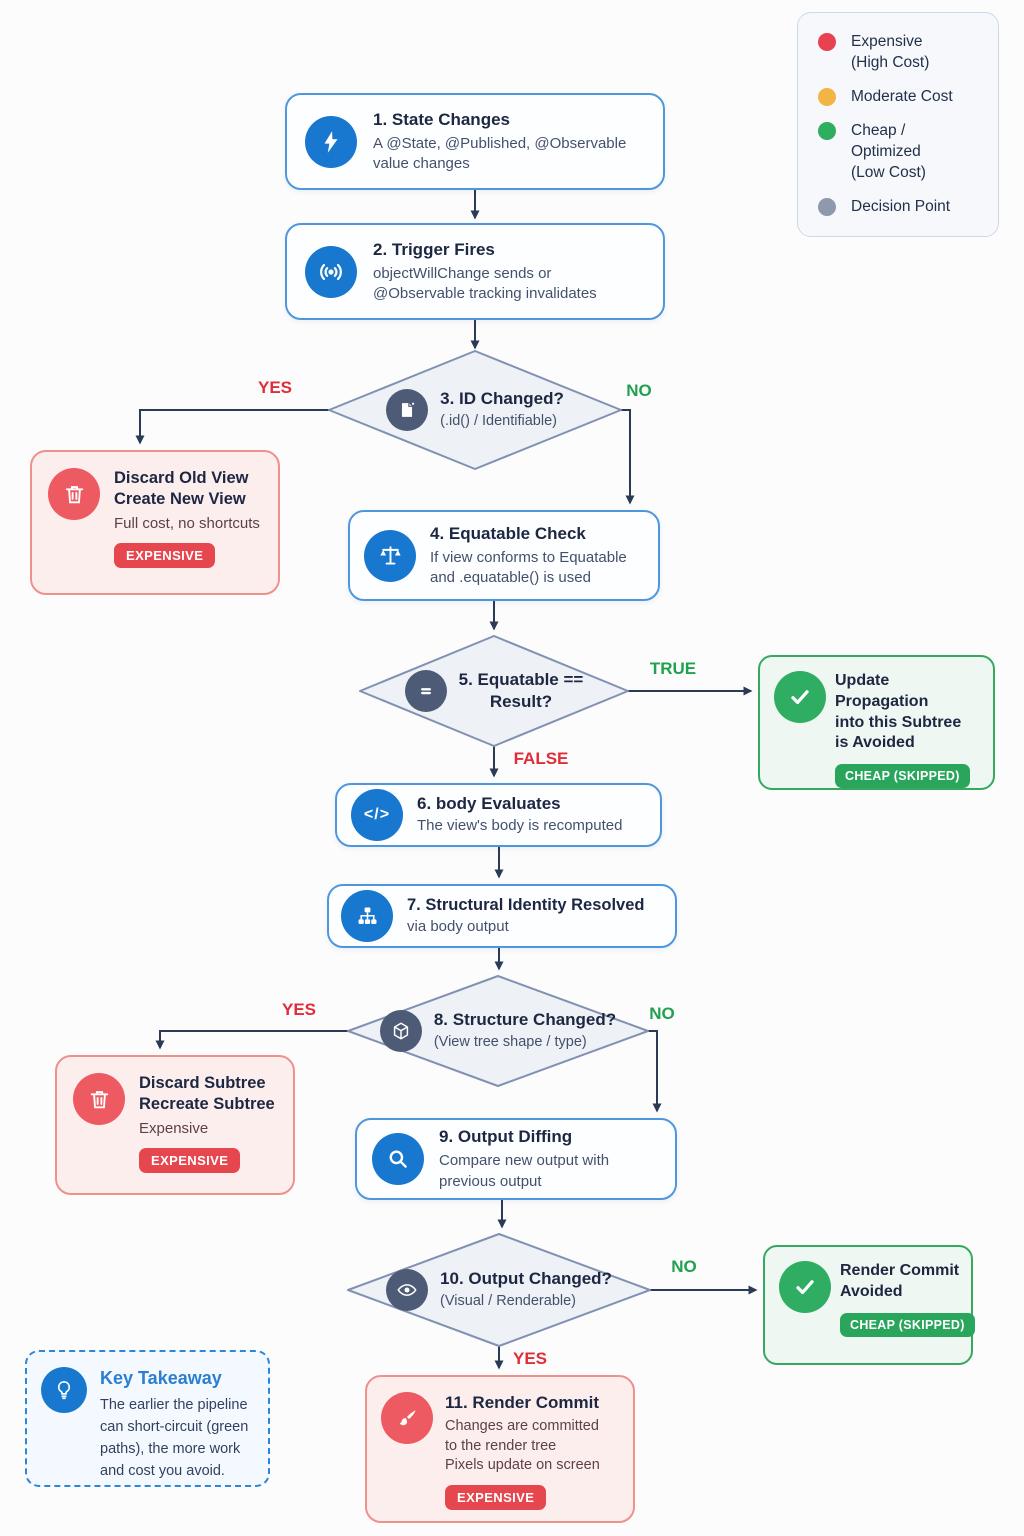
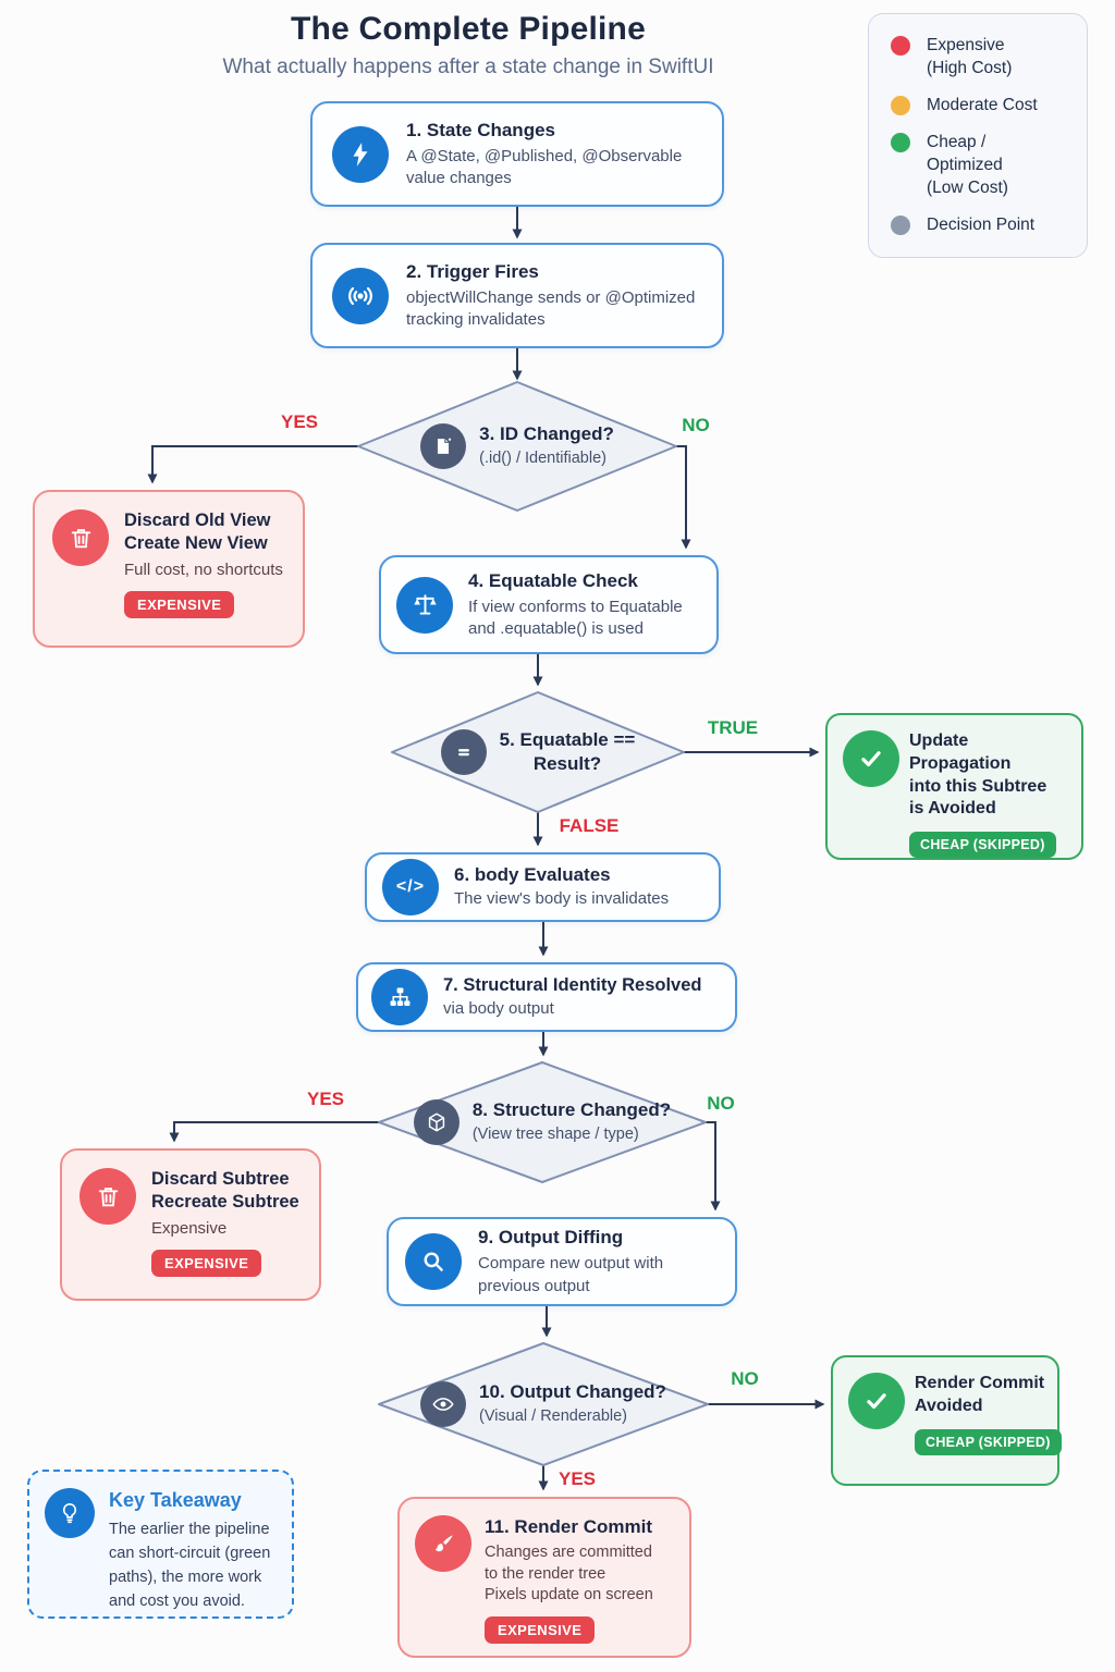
+ The Complete Pipeline
+ What actually happens after a state change in SwiftUI
  Expensive
  (High Cost)
  Moderate Cost
  Cheap / Optimized
  (Low Cost)
  Decision Point
  1. State Changes
  A @State, @Published, @Observable value changes
  2. Trigger Fires
- objectWillChange sends or @Observable tracking invalidates
+ objectWillChange sends or @Optimized tracking invalidates
  3. ID Changed?
  (.id() / Identifiable)
  Discard Old View
  Create New View
  Full cost, no shortcuts
  EXPENSIVE
  4. Equatable Check
  If view conforms to Equatable
  and .equatable() is used
  5. Equatable ==
  Result?
  Update Propagation
  into this Subtree
  is Avoided
  CHEAP (SKIPPED)
  </>
  6. body Evaluates
- The view's body is recomputed
+ The view's body is invalidates
  7. Structural Identity Resolved
  via body output
  8. Structure Changed?
  (View tree shape / type)
  Discard Subtree
  Recreate Subtree
  Expensive
  EXPENSIVE
  9. Output Diffing
  Compare new output with
  previous output
  10. Output Changed?
  (Visual / Renderable)
  Render Commit
  Avoided
  CHEAP (SKIPPED)
  11. Render Commit
  Changes are committed
  to the render tree
  Pixels update on screen
  EXPENSIVE
  Key Takeaway
  The earlier the pipeline can short-circuit (green paths), the more work and cost you avoid.
  YES
  NO
  TRUE
  FALSE
  YES
  NO
  NO
  YES
